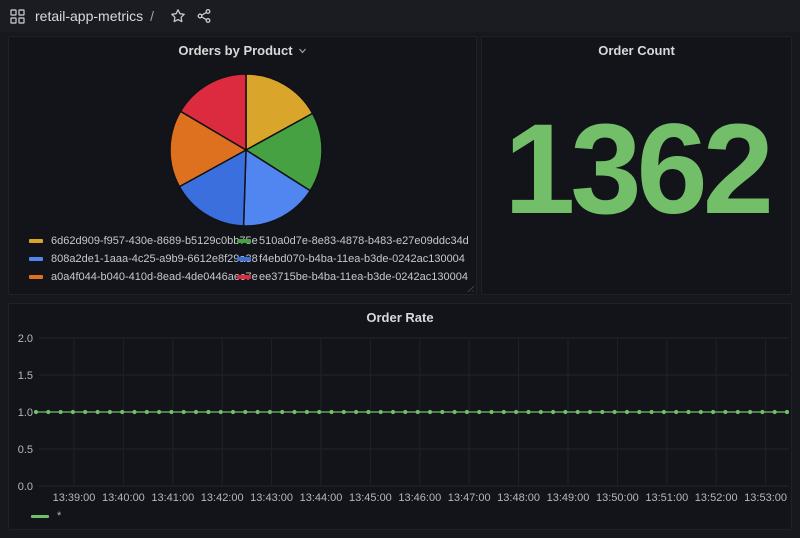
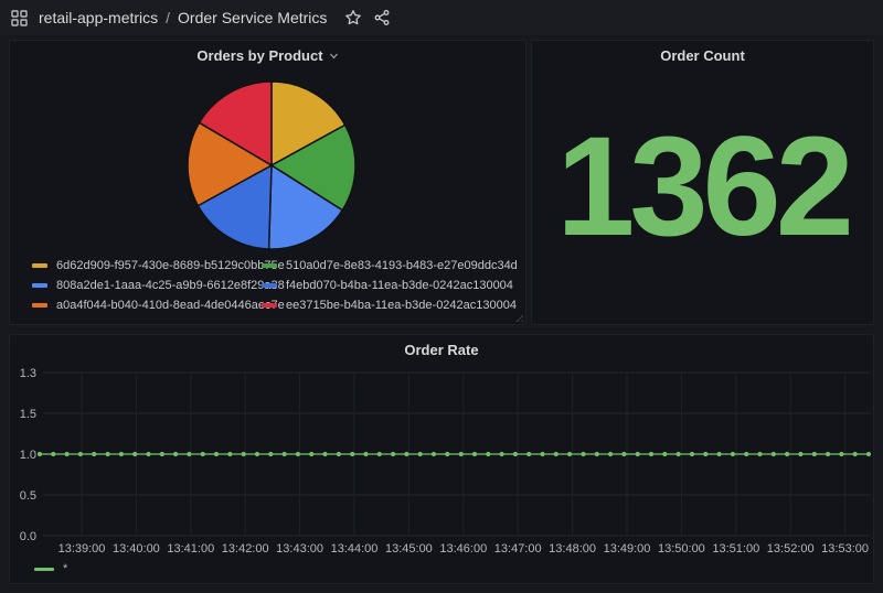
  retail-app-metrics
  /
+ Order Service Metrics
  Orders by Product
  6d62d909-f957-430e-8689-b5129c0be
- 510a0d7e-8e83-4878-b483-e27e09ddc34d
+ 510a0d7e-8e83-4193-b483-e27e09ddc34d
  808a2de1-1aaa-4c25-a9b9-6612e8f28
  f4ebd070-b4ba-11ea-b3de-0242ac130004
  a0a4f044-b040-410d-8ead-4de0446ae
  ee3715be-b4ba-11ea-b3de-0242ac130004
  Order Count
  1362
  Order Rate
  0.0
  0.5
  1.0
  1.5
- 2.0
+ 1.3
  13:39:00
  13:40:00
  13:41:00
  13:42:00
  13:43:00
  13:44:00
  13:45:00
  13:46:00
  13:47:00
  13:48:00
  13:49:00
  13:50:00
  13:51:00
  13:52:00
  13:53:00
  *
